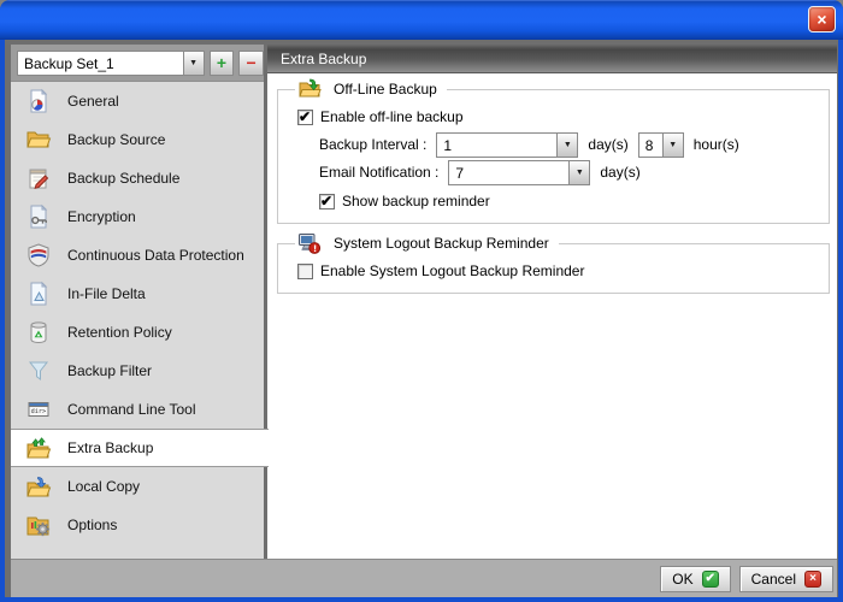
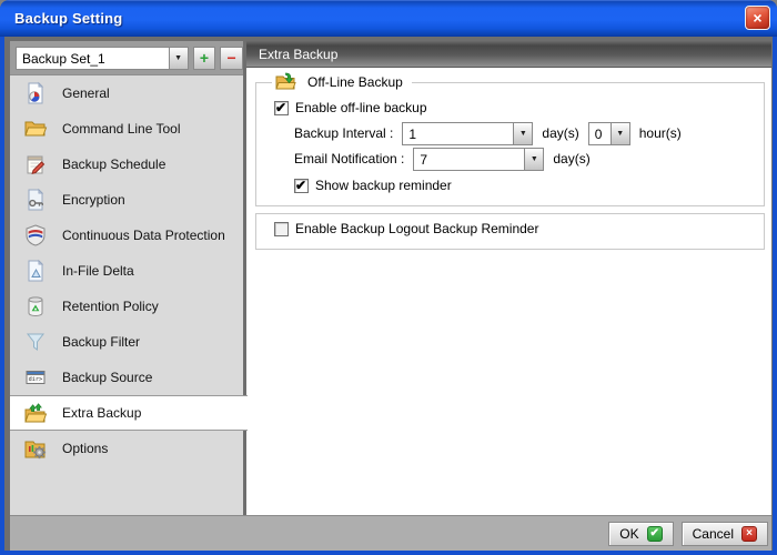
+ Backup Setting
  ×
  Backup Set_1
  +
  −
  General
- Backup Source
+ Command Line Tool
  Backup Schedule
  Encryption
  Continuous Data Protection
  In-File Delta
  Retention Policy
  Backup Filter
- Command Line Tool
+ Backup Source
  Extra Backup
- Local Copy
  Options
  Extra Backup
  Off-Line Backup
  Enable off-line backup
  Backup Interval :
  1
  day(s)
- 8
+ 0
  hour(s)
  Email Notification :
  7
  day(s)
  Show backup reminder
- !
- System Logout Backup Reminder
- Enable System Logout Backup Reminder
+ Enable Backup Logout Backup Reminder
  OK
  ✔
  Cancel
  ×
